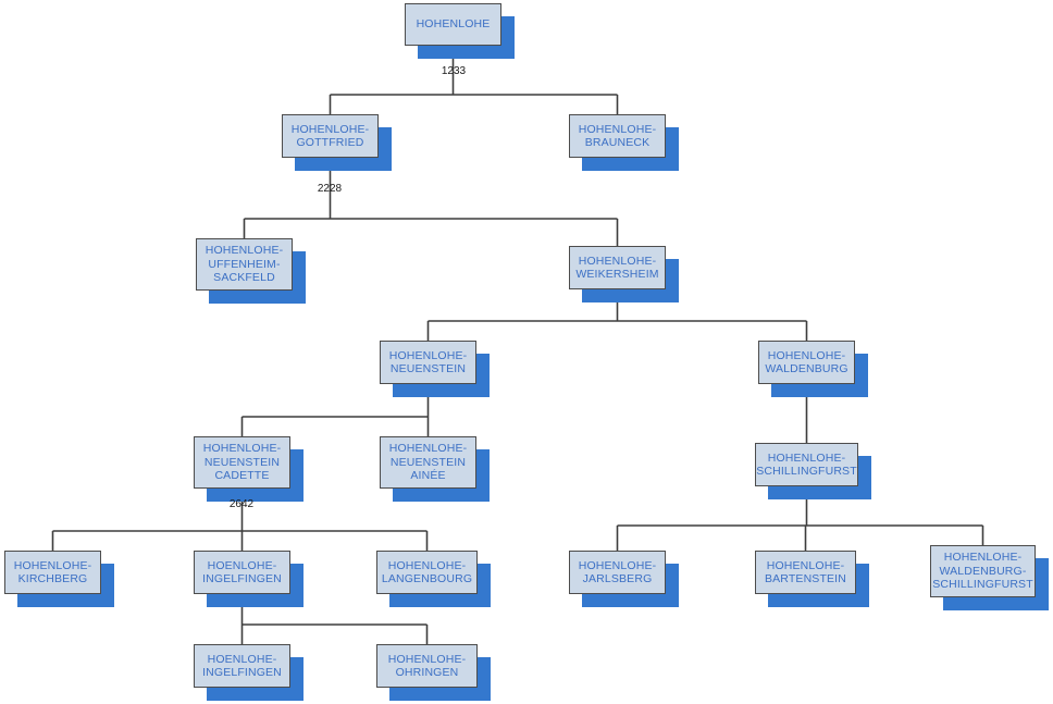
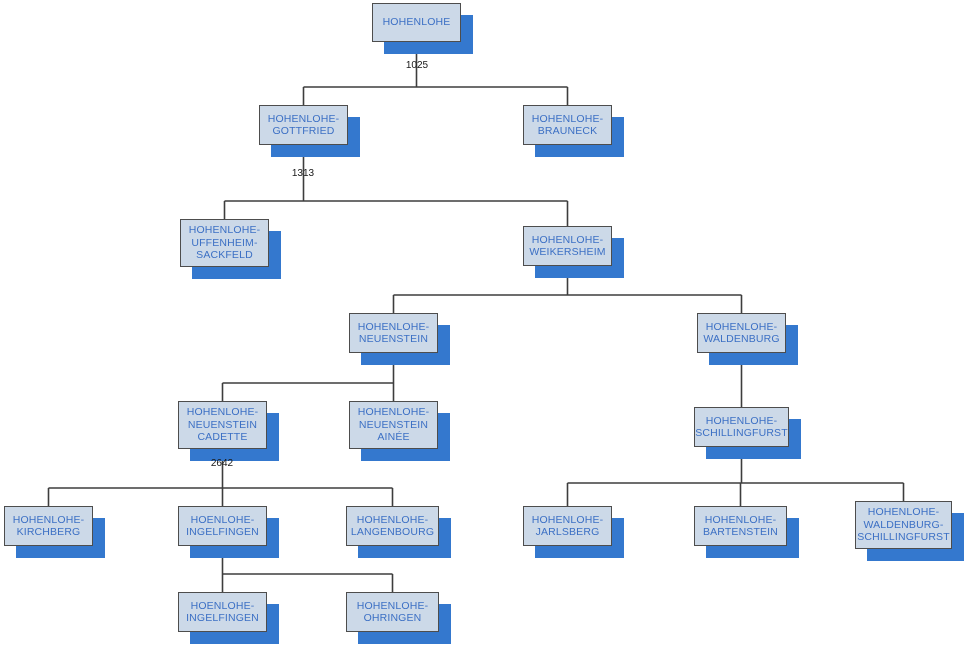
  HOHENLOHE
  HOHENLOHE-
  GOTTFRIED
  HOHENLOHE-
  BRAUNECK
  HOHENLOHE-
  UFFENHEIM-
  SACKFELD
  HOHENLOHE-
  WEIKERSHEIM
  HOHENLOHE-
  NEUENSTEIN
  HOHENLOHE-
  WALDENBURG
  HOHENLOHE-
  NEUENSTEIN
  CADETTE
  HOHENLOHE-
  NEUENSTEIN
  AINÉE
  HOHENLOHE-
  SCHILLINGFURST
  HOHENLOHE-
  KIRCHBERG
  HOENLOHE-
  INGELFINGEN
  HOHENLOHE-
  LANGENBOURG
  HOHENLOHE-
  JARLSBERG
  HOHENLOHE-
  BARTENSTEIN
  HOHENLOHE-
  WALDENBURG-
  SCHILLINGFURST
  HOENLOHE-
  INGELFINGEN
  HOHENLOHE-
  OHRINGEN
- 1233
+ 1025
- 2228
+ 1313
  2642
